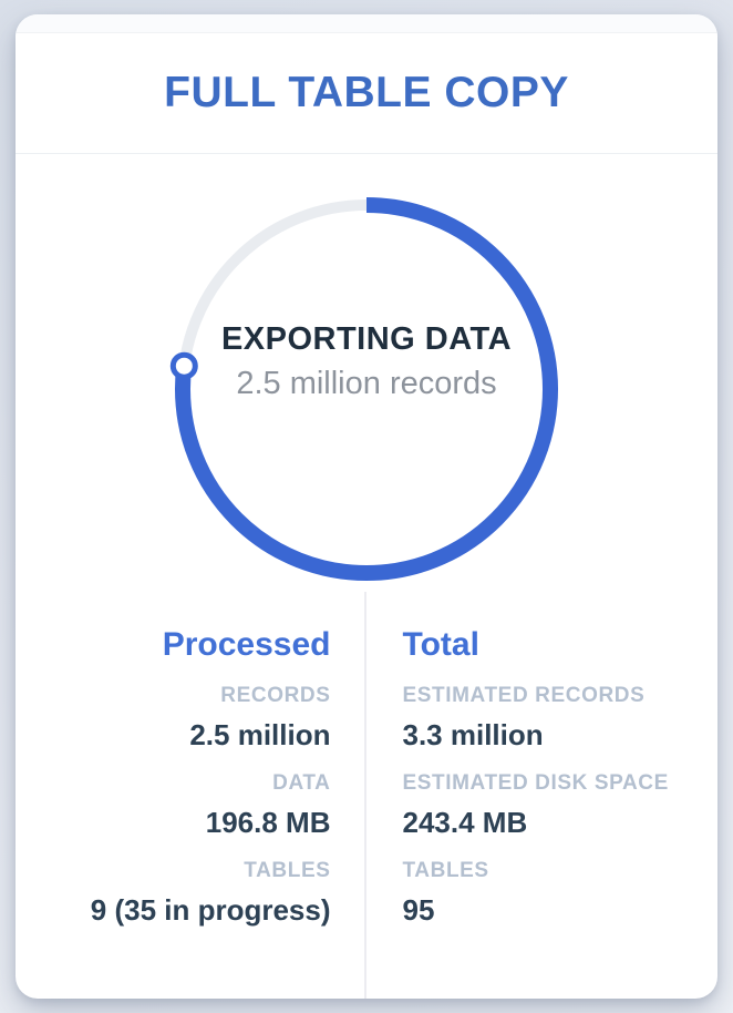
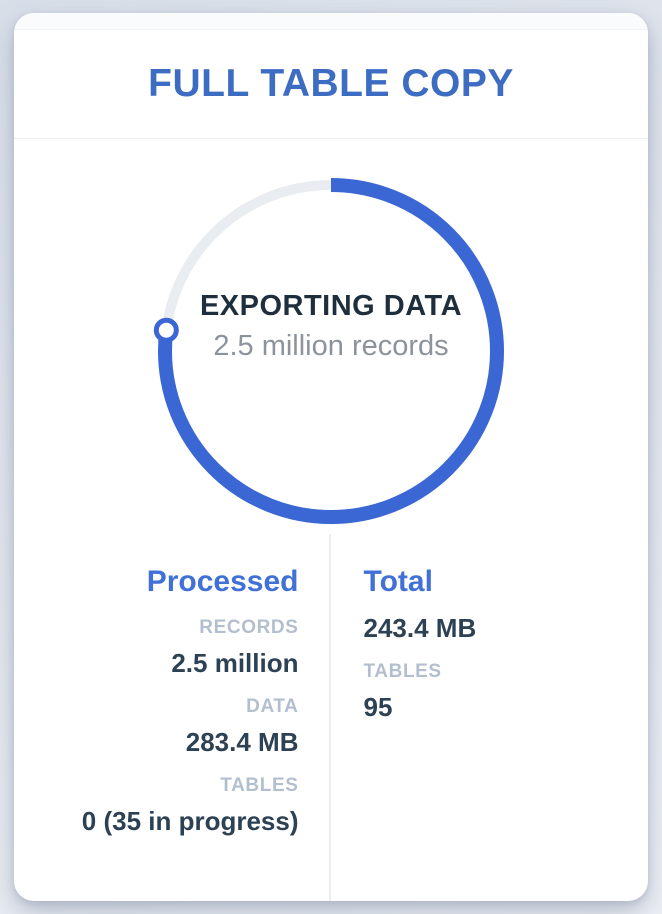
  FULL TABLE COPY
  EXPORTING DATA
  2.5 million records
  Processed
  RECORDS
  2.5 million
  DATA
- 196.8 MB
+ 283.4 MB
  TABLES
- 9 (35 in progress)
+ 0 (35 in progress)
  Total
- ESTIMATED RECORDS
- 3.3 million
- ESTIMATED DISK SPACE
  243.4 MB
  TABLES
  95
